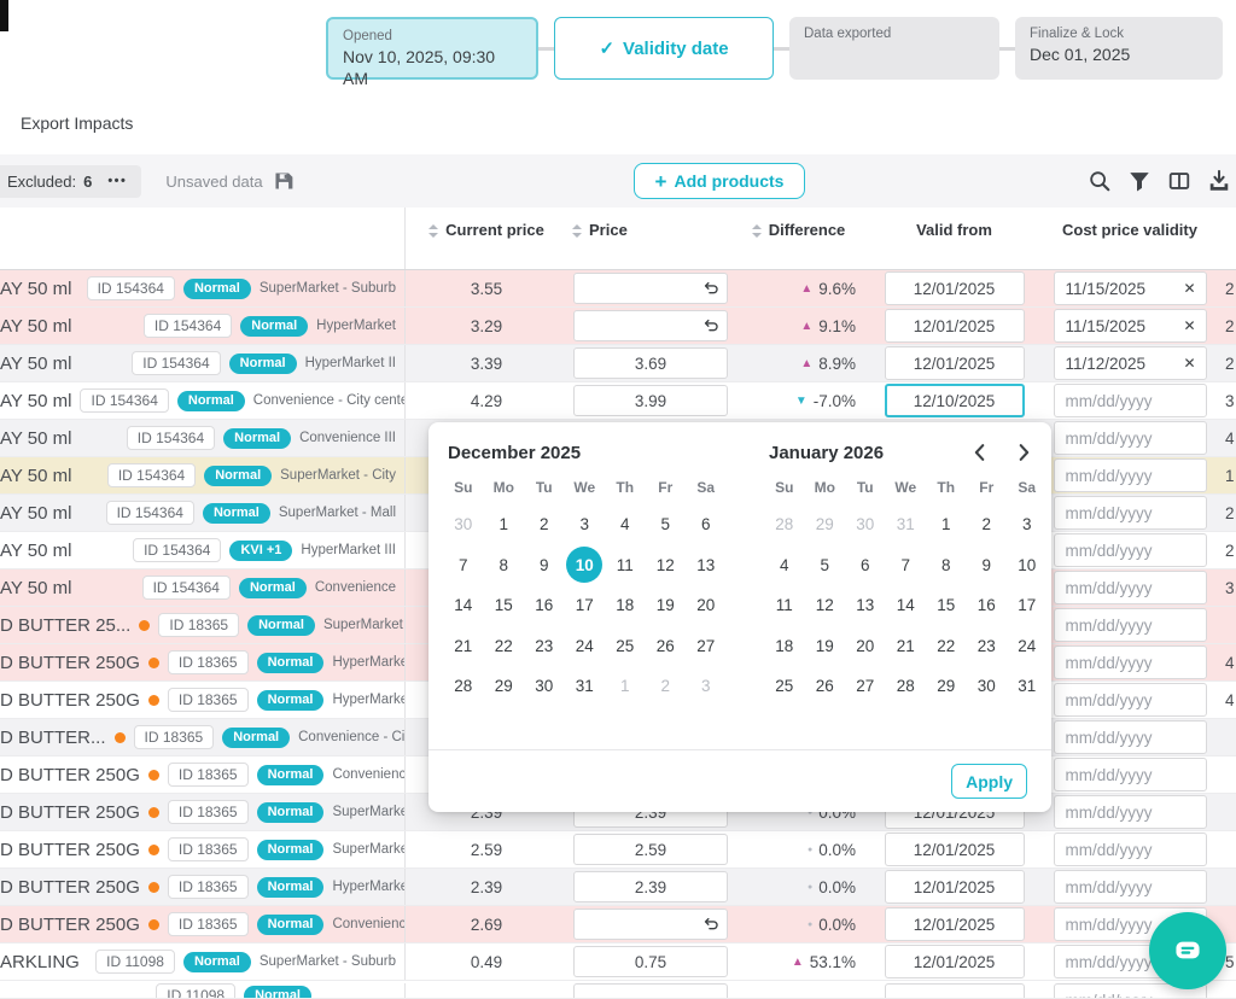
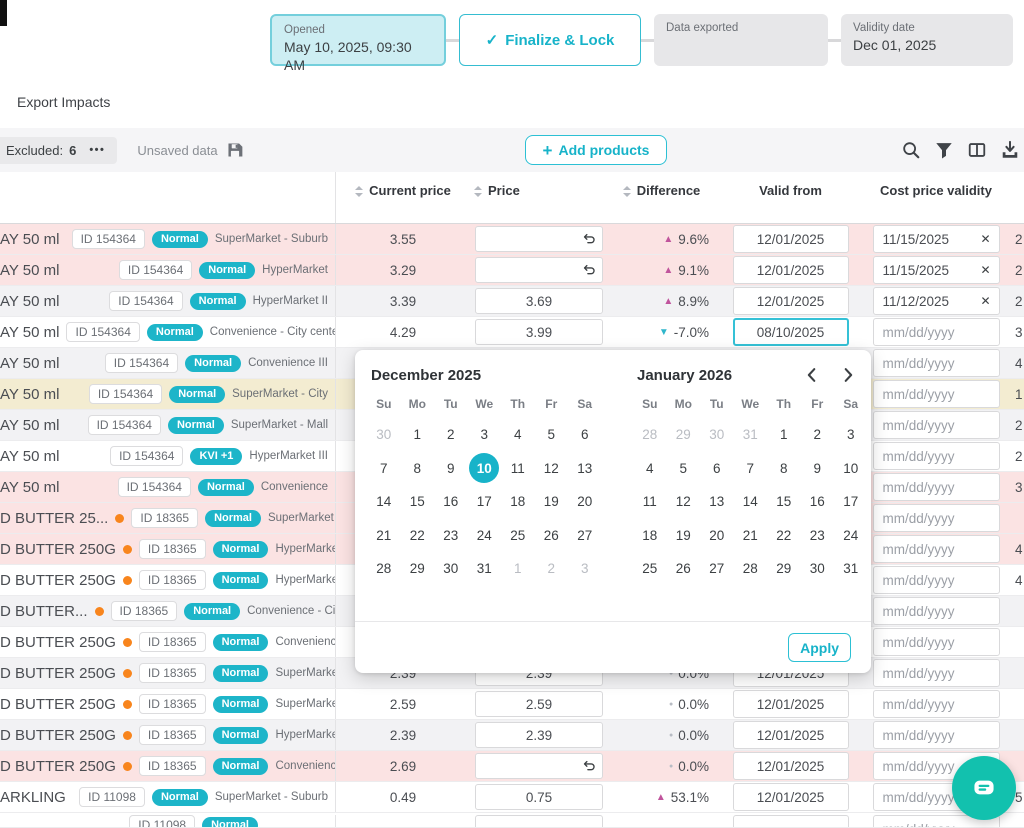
  Opened
- Nov 10, 2025, 09:30 AM
+ May 10, 2025, 09:30 AM
  ✓
- Validity date
+ Finalize & Lock
  Data exported
- Finalize & Lock
+ Validity date
  Dec 01, 2025
  Export Impacts
  Excluded:
  6
  •••
  Unsaved data
  +
  Add products
  Current price
  Price
  Difference
  Valid from
  Cost price validity
  AY 50 ml
  ID 154364
  Normal
  SuperMarket - Suburb
  3.55
  ▲
  9.6%
  12/01/2025
  11/15/2025
  ✕
  2
  AY 50 ml
  ID 154364
  Normal
  HyperMarket
  3.29
  ▲
  9.1%
  12/01/2025
  11/15/2025
  ✕
  2
  AY 50 ml
  ID 154364
  Normal
  HyperMarket II
  3.39
  3.69
  ▲
  8.9%
  12/01/2025
  11/12/2025
  ✕
  2
  AY 50 ml
  ID 154364
  Normal
  Convenience - City cent
  4.29
  3.99
  ▼
  -7.0%
- 12/10/2025
+ 08/10/2025
  mm/dd/yyyy
  3
  AY 50 ml
  ID 154364
  Normal
  Convenience III
  mm/dd/yyyy
  4
  AY 50 ml
  ID 154364
  Normal
  SuperMarket - City
  mm/dd/yyyy
  1
  AY 50 ml
  ID 154364
  Normal
  SuperMarket - Mall
  mm/dd/yyyy
  2
  AY 50 ml
  ID 154364
  KVI +1
  HyperMarket III
  mm/dd/yyyy
  2
  AY 50 ml
  ID 154364
  Normal
  Convenience
  mm/dd/yyyy
  3
  D BUTTER 25...
  ID 18365
  Normal
  mm/dd/yyyy
  D BUTTER 250G
  ID 18365
  Normal
  HyperMarke
  mm/dd/yyyy
  4
  D BUTTER 250G
  ID 18365
  Normal
  HyperMarke
  mm/dd/yyyy
  4
  D BUTTER...
  ID 18365
  Normal
  mm/dd/yyyy
  D BUTTER 250G
  ID 18365
  Normal
  Convenienc
  mm/dd/yyyy
  D BUTTER 250G
  ID 18365
  Normal
  2.39
  2.39
  0.0%
  12/01/2025
  mm/dd/yyyy
  D BUTTER 250G
  ID 18365
  Normal
  2.59
  2.59
  0.0%
  12/01/2025
  mm/dd/yyyy
  D BUTTER 250G
  ID 18365
  Normal
  HyperMarke
  2.39
  2.39
  0.0%
  12/01/2025
  mm/dd/yyyy
  D BUTTER 250G
  ID 18365
  Normal
  Convenienc
  2.69
  0.0%
  12/01/2025
  mm/dd/yyyy
  ARKLING
  ID 11098
  Normal
  SuperMarket - Suburb
  0.49
  0.75
  ▲
  53.1%
  12/01/2025
  mm/dd/yyyy
  5
  ID 11098
  Normal
  December 2025
  Su
  Mo
  Tu
  We
  Th
  Fr
  Sa
  30
  1
  2
  3
  4
  5
  6
  7
  8
  9
  10
  11
  12
  13
  14
  15
  16
  17
  18
  19
  20
  21
  22
  23
  24
  25
  26
  27
  28
  29
  30
  31
  1
  2
  3
  January 2026
  Su
  Mo
  Tu
  We
  Th
  Fr
  Sa
  28
  29
  30
  31
  1
  2
  3
  4
  5
  6
  7
  8
  9
  10
  11
  12
  13
  14
  15
  16
  17
  18
  19
  20
  21
  22
  23
  24
  25
  26
  27
  28
  29
  30
  31
  Apply
